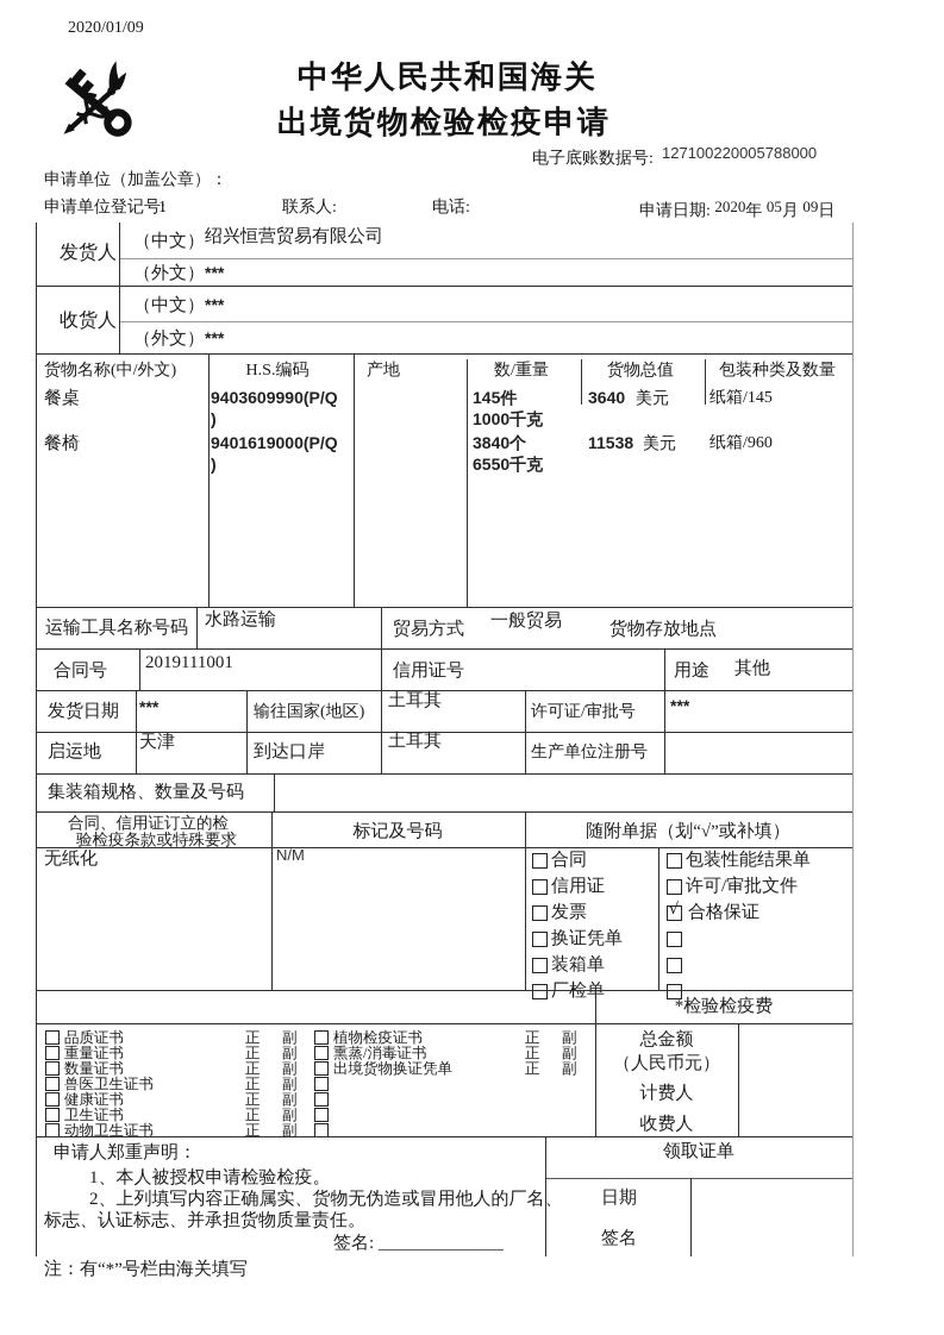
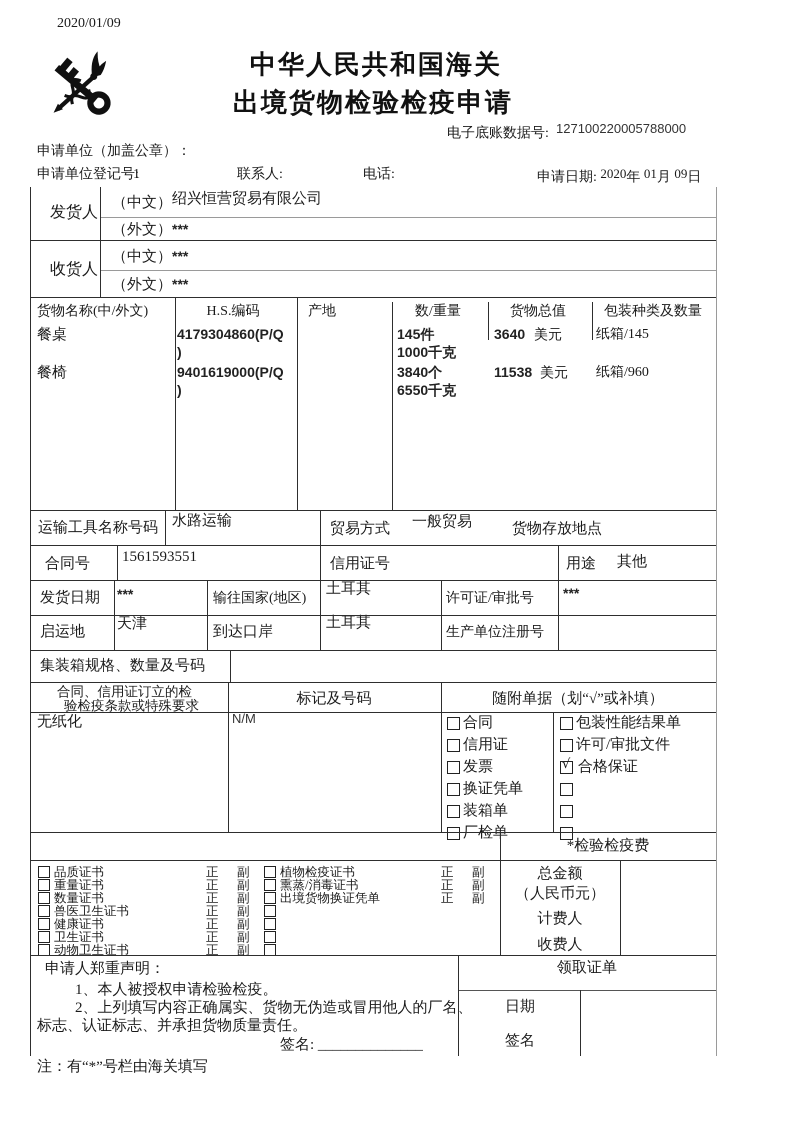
  2020/01/09
  中华人民共和国海关
  出境货物检验检疫申请
  电子底账数据号:
  127100220005788000
  申请单位（加盖公章）：
  申请单位登记号:
  1
  联系人:
  电话:
- 申请日期: 2020年 05月 09日
+ 申请日期: 2020年 01月 09日
  发货人
  （中文）
  绍兴恒营贸易有限公司
  （外文）
  ***
  收货人
  （中文）
  ***
  （外文）
  ***
  货物名称(中/外文)
  H.S.编码
  产地
  数/重量
  货物总值
  包装种类及数量
  餐桌
- 9403609990(P/Q
+ 4179304860(P/Q
  )
  145件
  1000千克
  3640
  美元
  纸箱/145
  餐椅
  9401619000(P/Q
  )
  3840个
  6550千克
  11538
  美元
  纸箱/960
  运输工具名称号码
  水路运输
  贸易方式
  一般贸易
  货物存放地点
  合同号
- 2019111001
+ 1561593551
  信用证号
  用途
  其他
  发货日期
  ***
  输往国家(地区)
  土耳其
  许可证/审批号
  ***
  启运地
  天津
  到达口岸
  土耳其
  生产单位注册号
  集装箱规格、数量及号码
  合同、信用证订立的检
  验检疫条款或特殊要求
  标记及号码
  随附单据（划“√”或补填）
  无纸化
  N/M
  合同
  信用证
  发票
  换证凭单
  装箱单
  包装性能结果单
  许可/审批文件
  √
  合格保证
  *检验检疫费
  品质证书
  正
  副
  重量证书
  正
  副
  数量证书
  正
  副
  兽医卫生证书
  正
  副
  健康证书
  正
  副
  卫生证书
  正
  副
  动物卫生证书
  正
  副
  植物检疫证书
  正
  副
  熏蒸/消毒证书
  正
  副
  出境货物换证凭单
  正
  副
  总金额
  （人民币元）
  计费人
  收费人
  申请人郑重声明：
  1、本人被授权申请检验检疫。
  2、上列填写内容正确属实、货物无伪造或冒用他人的厂名、
  标志、认证标志、并承担货物质量责任。
  签名: ______________
  领取证单
  日期
  签名
  注：有“*”号栏由海关填写
